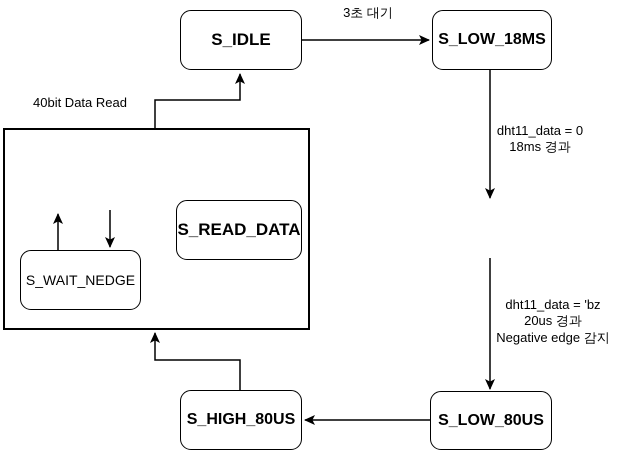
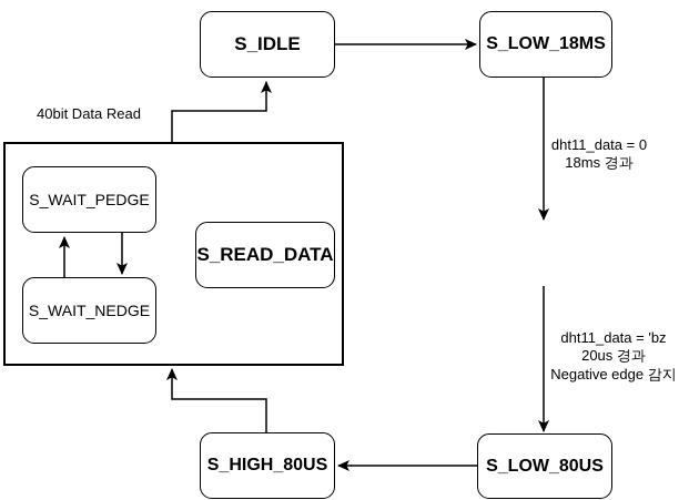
  40bit Data Read
  S_IDLE
  S_LOW_18MS
  S_LOW_80US
  S_HIGH_80US
  S_READ_DATA
+ S_WAIT_PEDGE
  S_WAIT_NEDGE
- 3초 대기
  dht11_data = 0
  18ms 경과
  dht11_data = 'bz
  20us 경과
  Negative edge 감지
